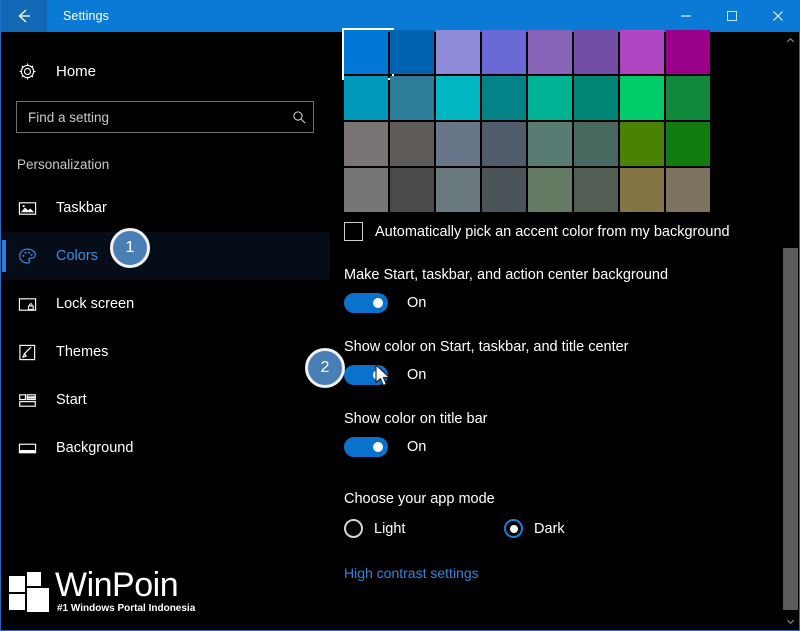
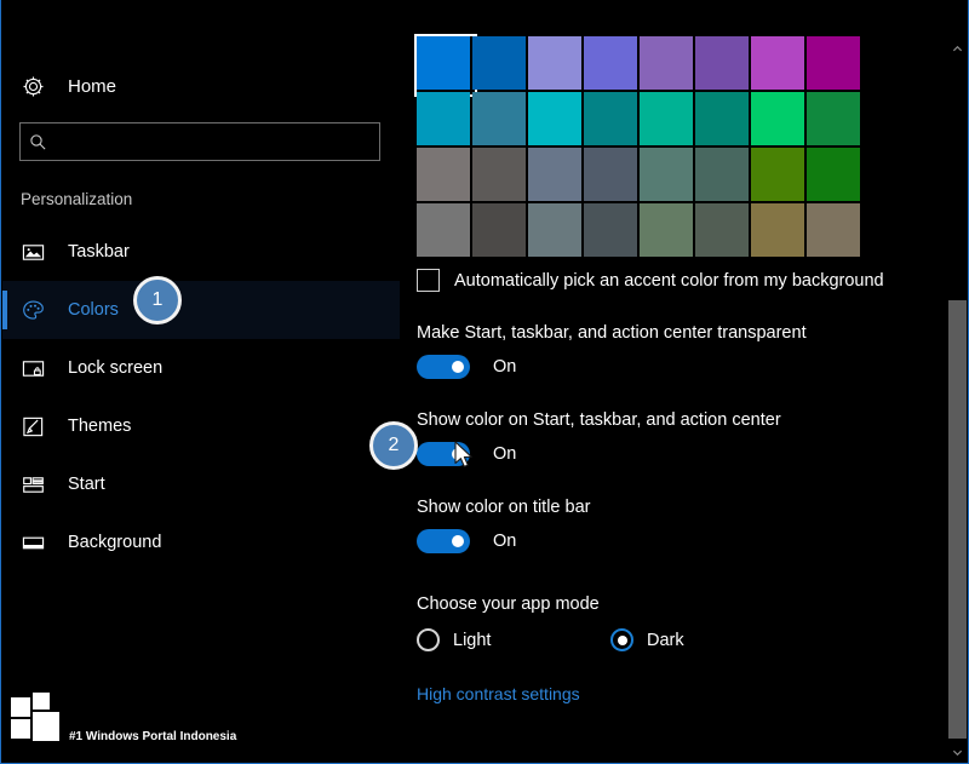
- Settings
  Home
- Find a setting
  Personalization
  Taskbar
  Colors
  Lock screen
  Themes
  Start
  Background
  Automatically pick an accent color from my background
- Make Start, taskbar, and action center background
+ Make Start, taskbar, and action center transparent
  On
- Show color on Start, taskbar, and title center
+ Show color on Start, taskbar, and action center
  On
  Show color on title bar
  On
  Choose your app mode
  Light
  Dark
  High contrast settings
  1
  2
- WinPoin
  #1 Windows Portal Indonesia
